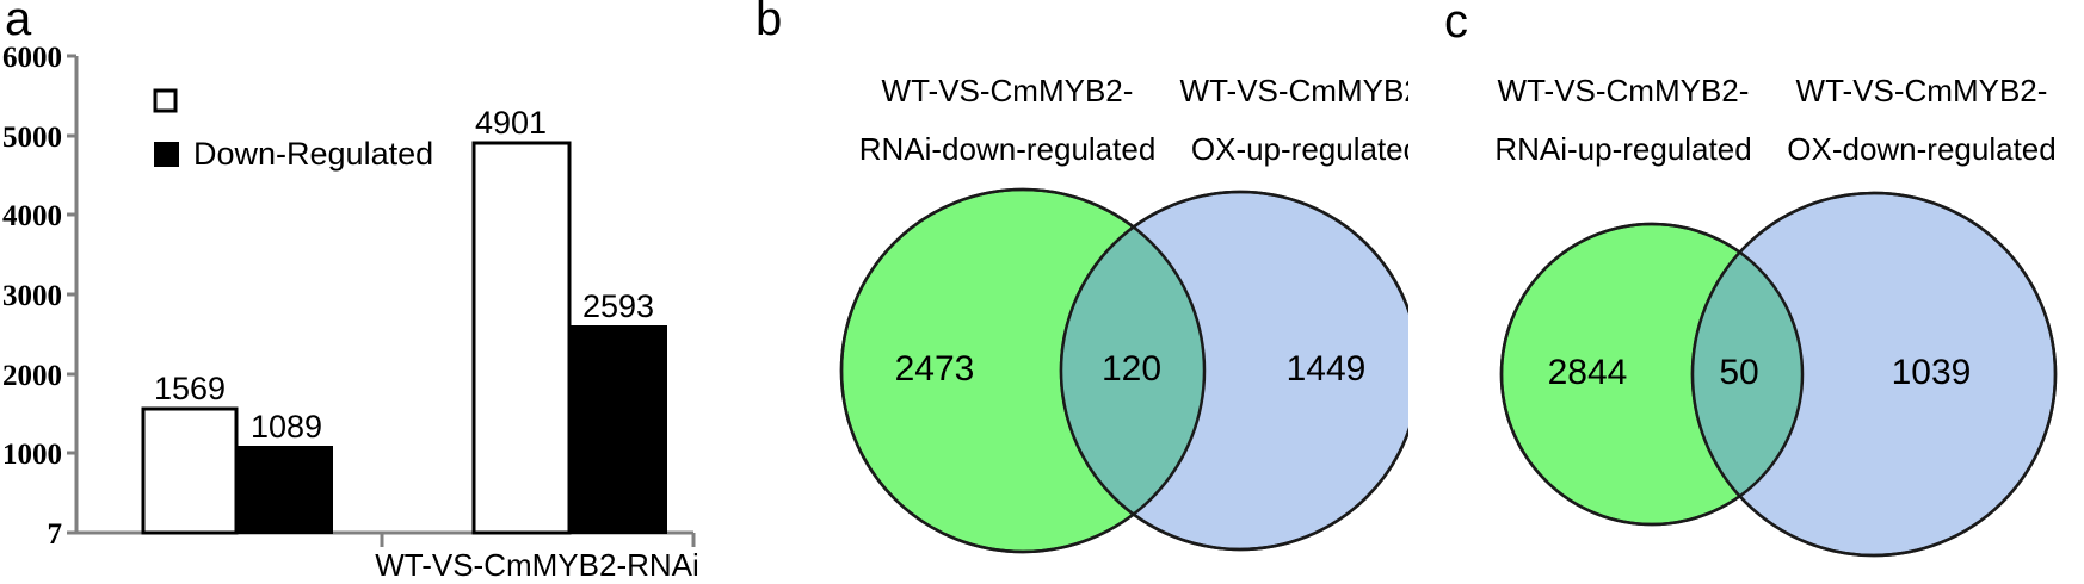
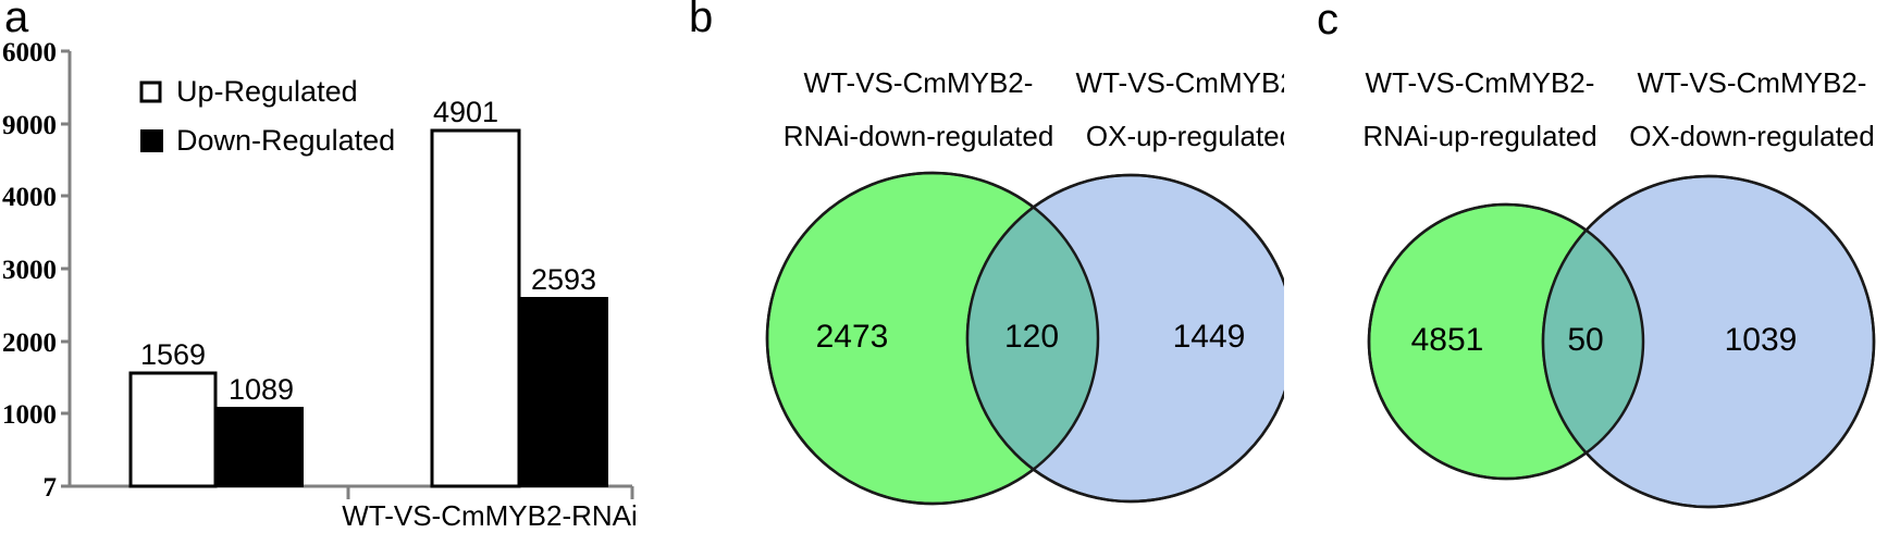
  a
  7
  1000
  2000
  3000
  4000
- 5000
+ 9000
  6000
  1569
  1089
  4901
  2593
+ Up-Regulated
  Down-Regulated
  WT-VS-CmMYB2-RNAi
  b
  WT-VS-CmMYB2-
  RNAi-down-regulated
  WT-VS-CmMYB
  OX-up-regulate
  2473
  120
  1449
  c
  WT-VS-CmMYB2-
  RNAi-up-regulated
  WT-VS-CmMYB2-
  OX-down-regulated
- 2844
+ 4851
  50
  1039
